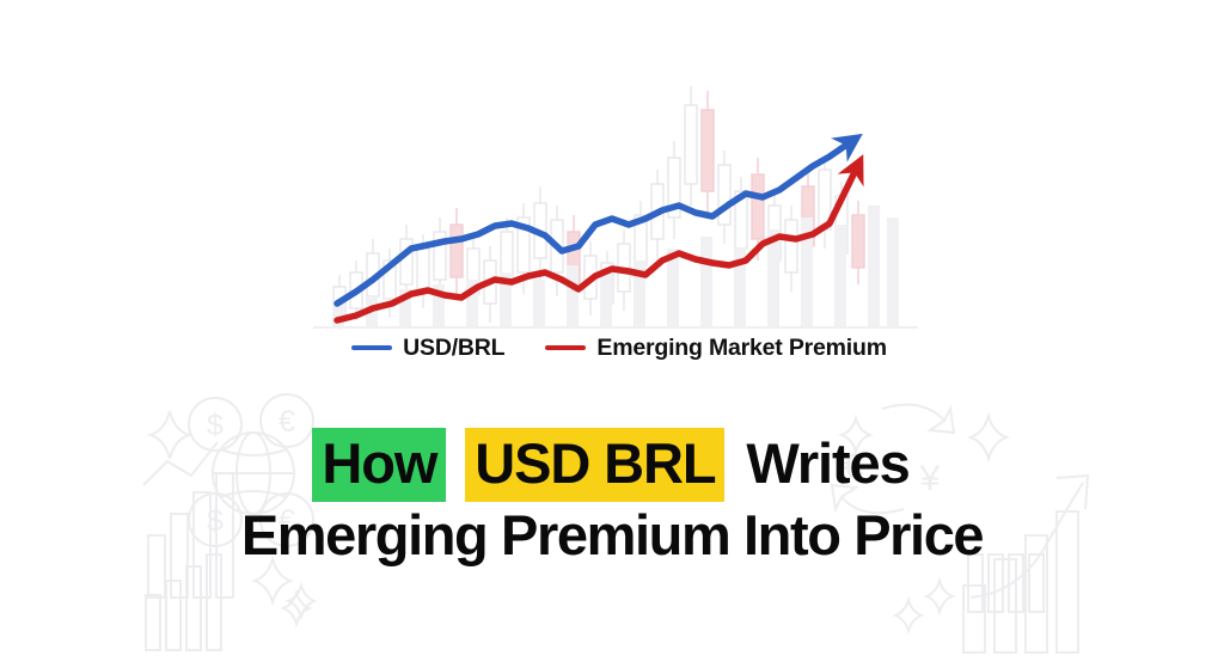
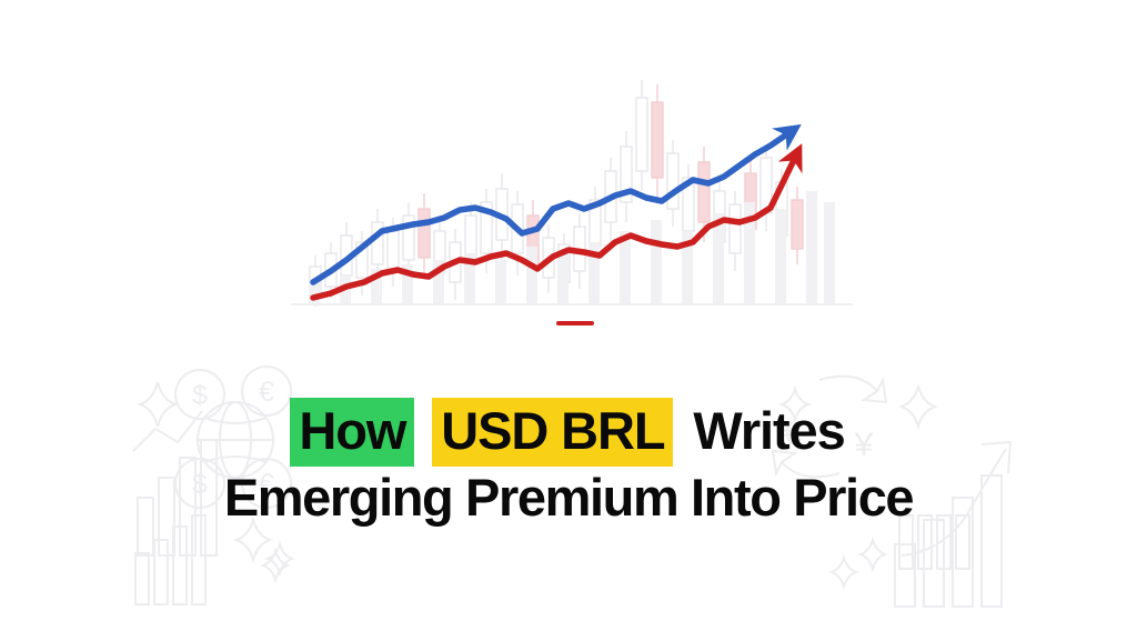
  €
  €
- USD/BRL
- Emerging Market Premium
  How USD BRL Writes
  Emerging Premium Into Price
